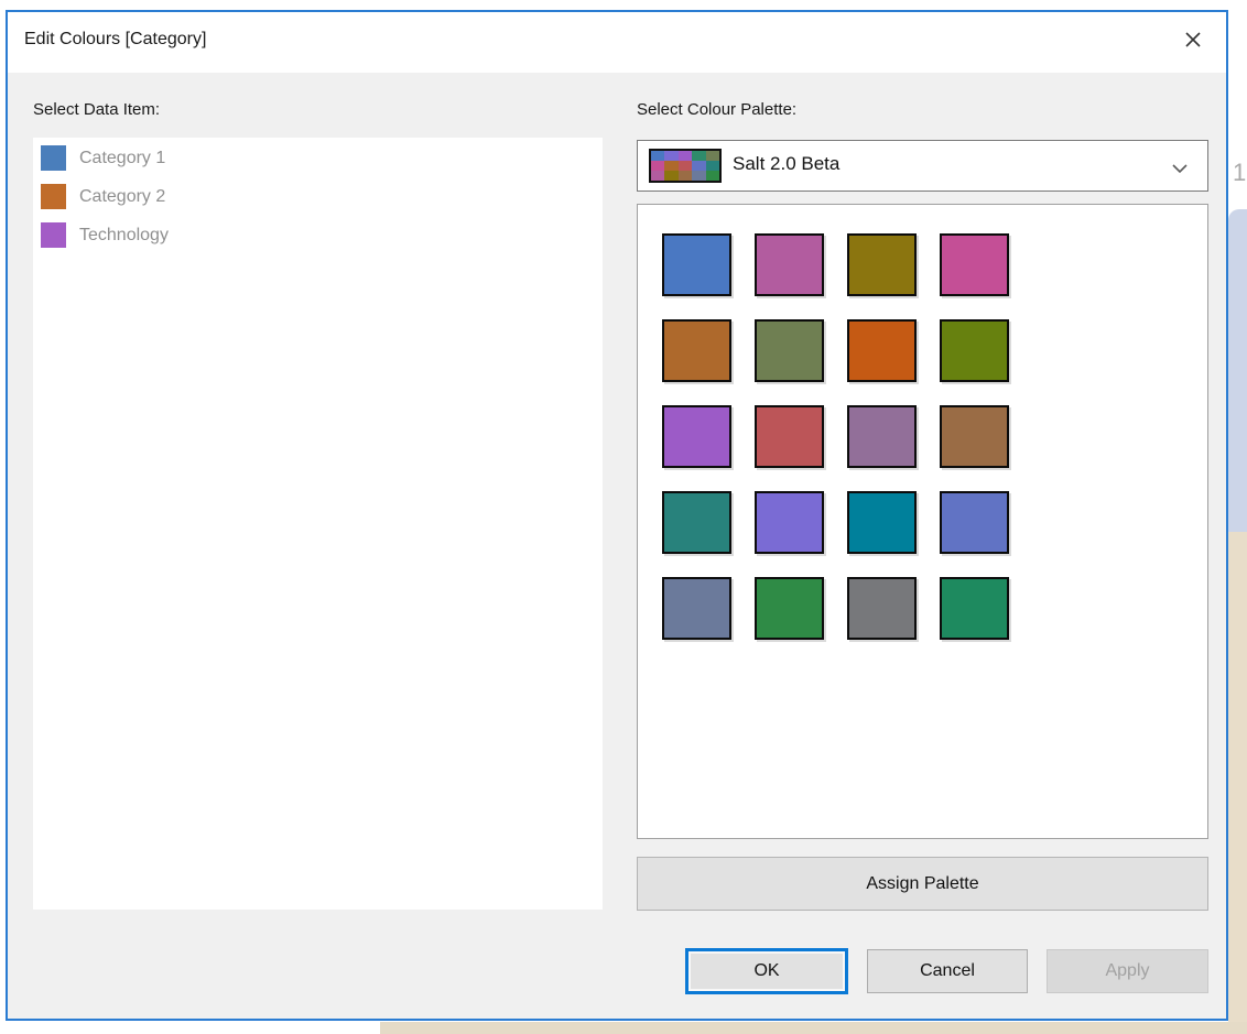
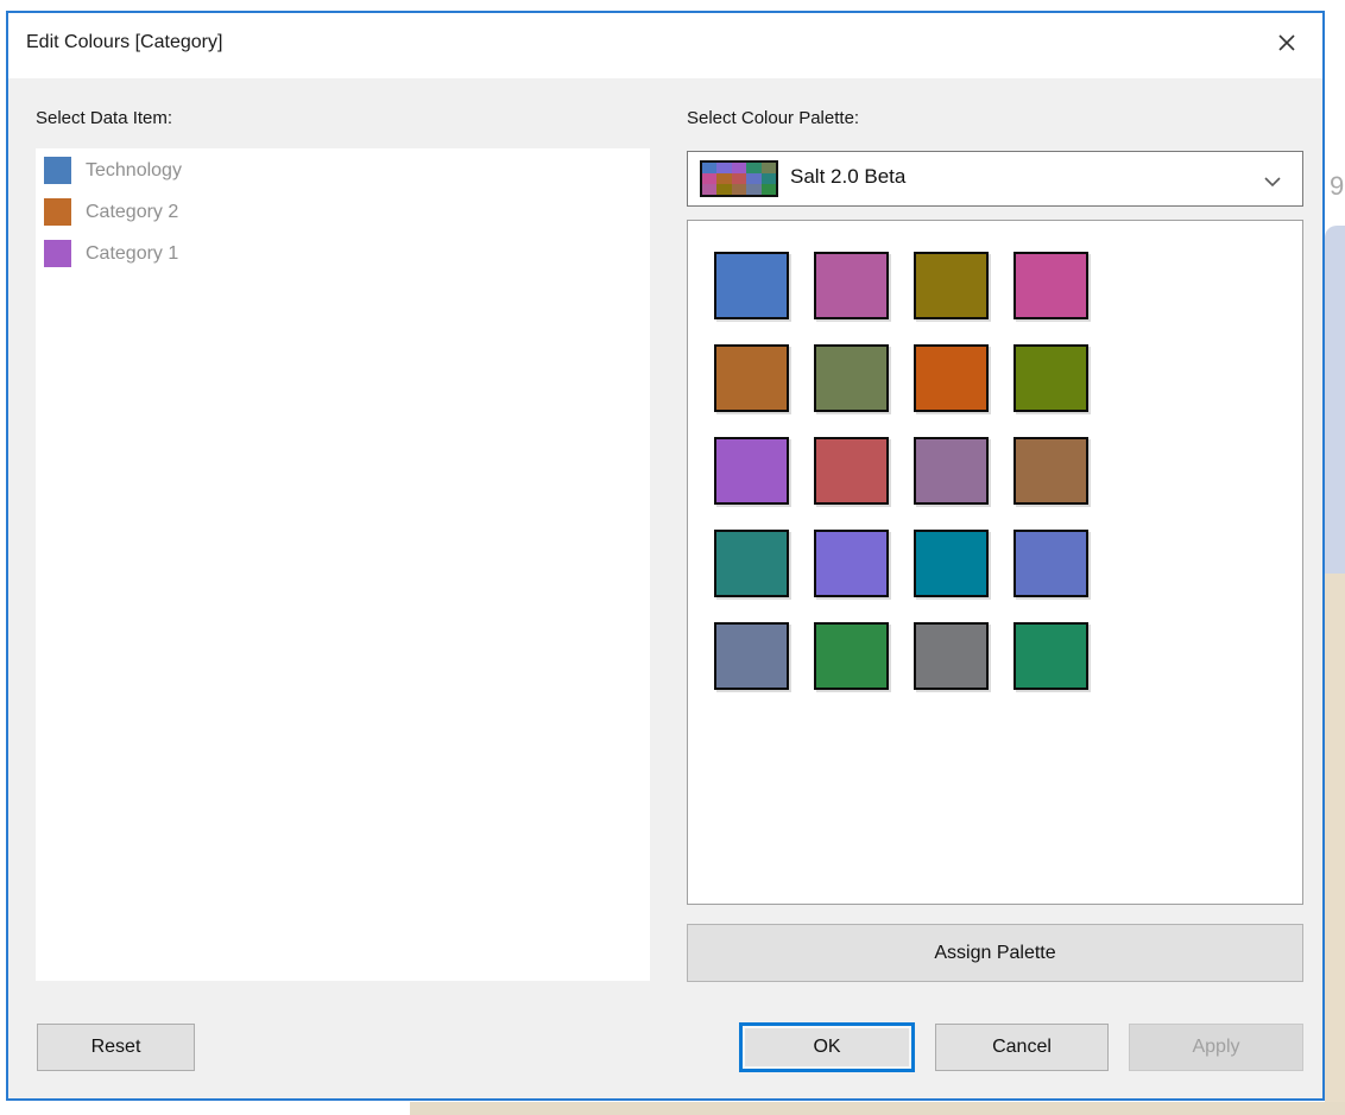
- 1
+ 9
  Edit Colours [Category]
  Select Data Item:
- Category 1
+ Technology
  Category 2
- Technology
+ Category 1
  Select Colour Palette:
  Salt 2.0 Beta
  Assign Palette
+ Reset
  OK
  Cancel
  Apply
